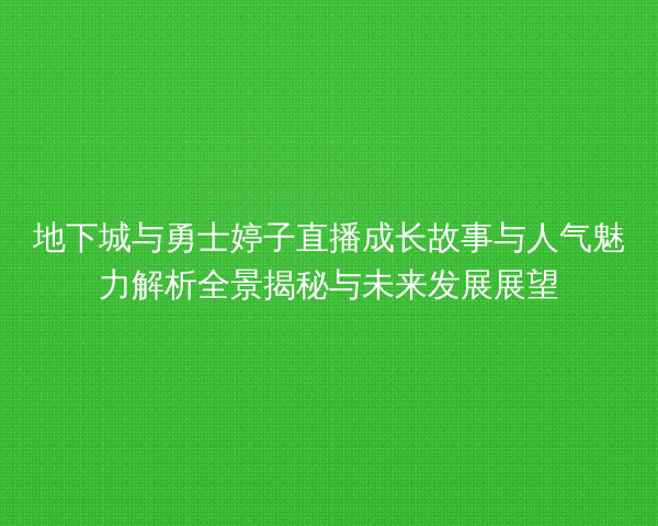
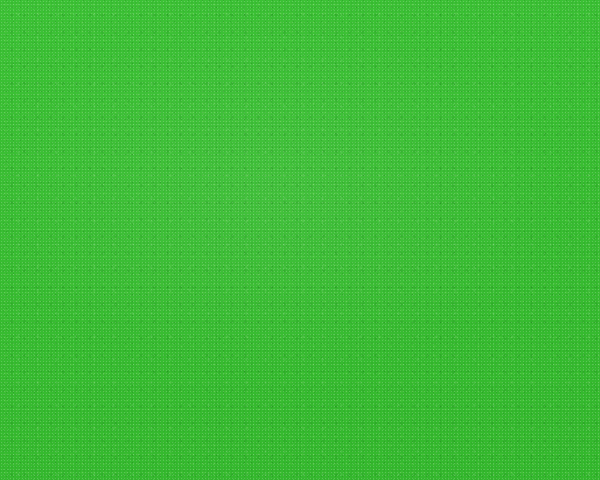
- 地下城与勇士婷子直播成长故事与人气魅
- 力解析全景揭秘与未来发展展望
